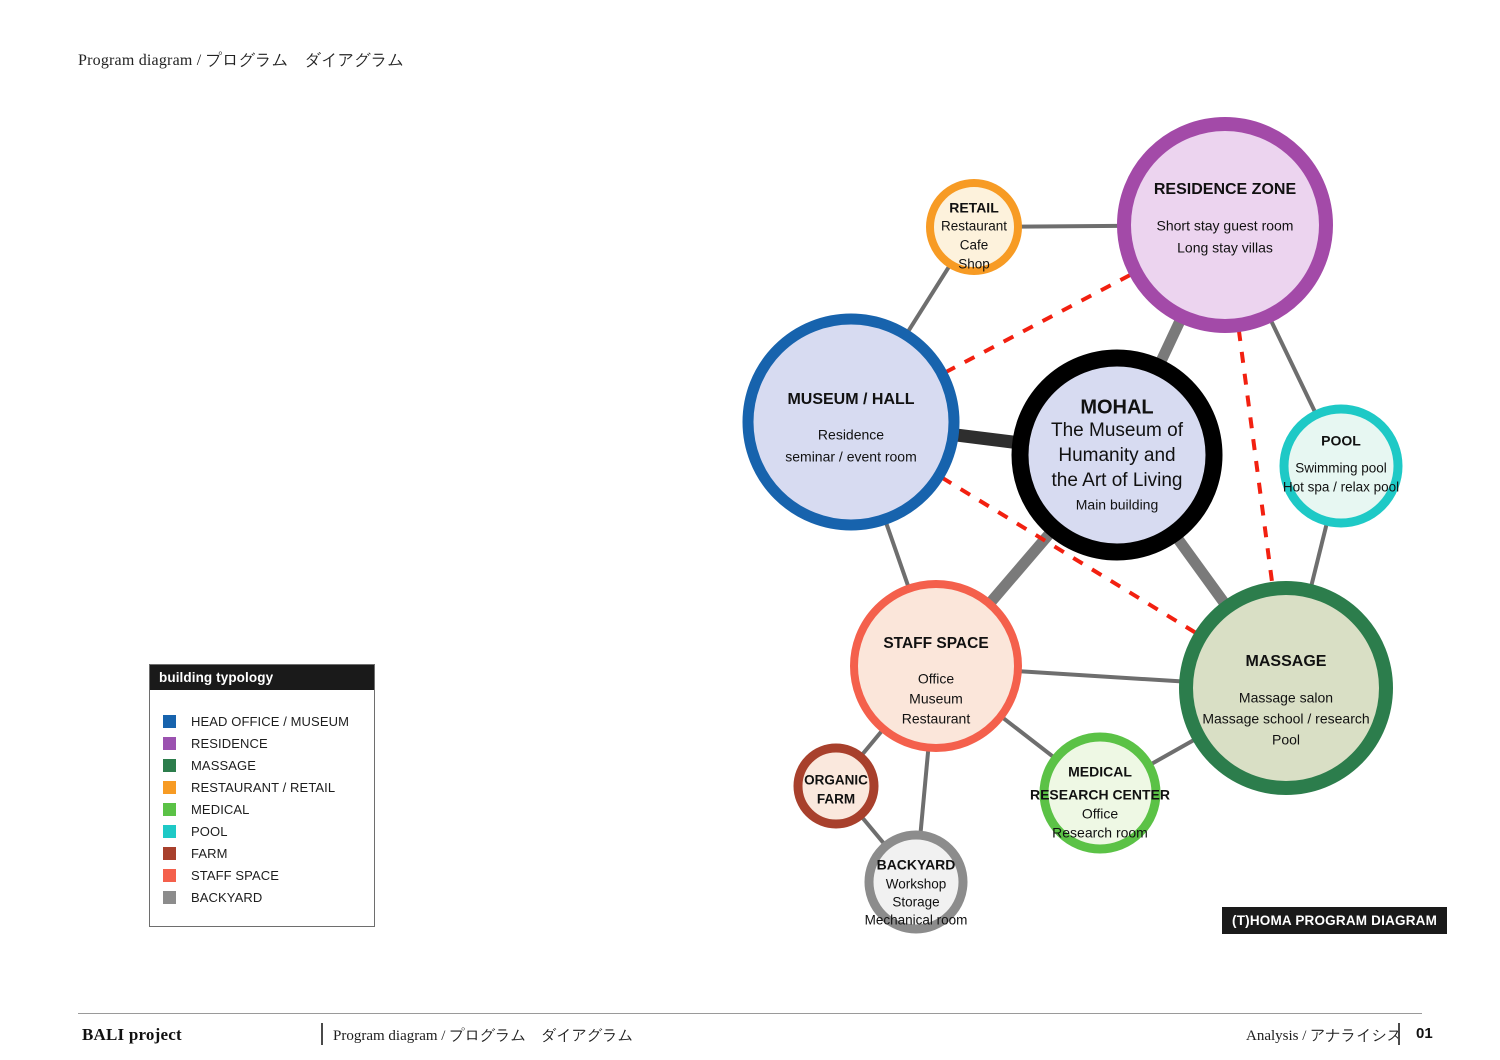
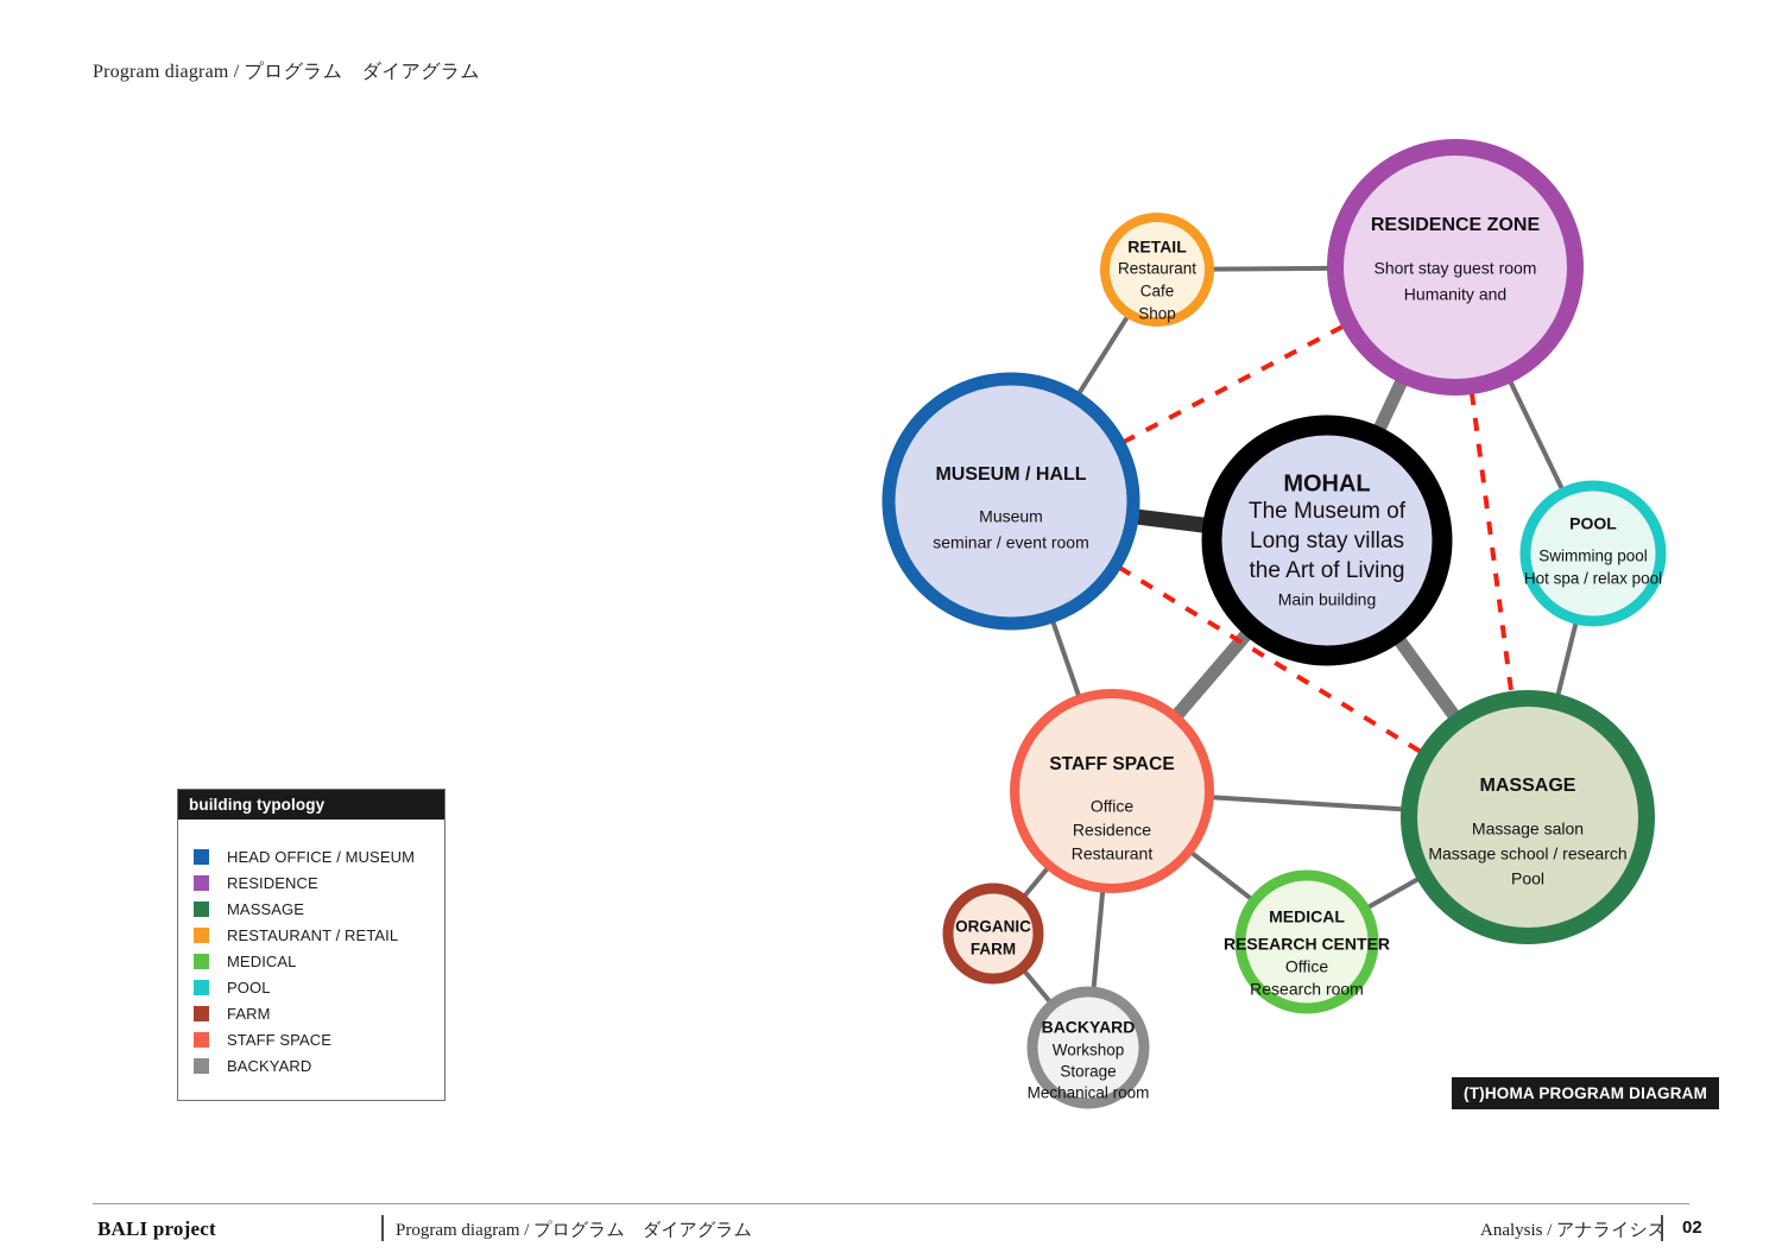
  Program diagram / プログラム ダイアグラム
  MOHAL
  The Museum of
- Humanity and
+ Long stay villas
  the Art of Living
  Main building
  RESIDENCE ZONE
  Short stay guest room
- Long stay villas
+ Humanity and
  MUSEUM / HALL
- Residence
+ Museum
  seminar / event room
  RETAIL
  Restaurant
  Cafe
  Shop
  POOL
  Swimming pool
  Hot spa / relax pool
  MASSAGE
  Massage salon
  Massage school / research
  Pool
  STAFF SPACE
  Office
- Museum
+ Residence
  Restaurant
  MEDICAL
  RESEARCH CENTER
  Office
  Research room
  ORGANIC
  FARM
  BACKYARD
  Workshop
  Storage
  Mechanical room
  building typology
  HEAD OFFICE / MUSEUM
  RESIDENCE
  MASSAGE
  RESTAURANT / RETAIL
  MEDICAL
  POOL
  FARM
  STAFF SPACE
  BACKYARD
  (T)HOMA PROGRAM DIAGRAM
  BALI project
  Program diagram / プログラム ダイアグラム
  Analysis / アナライシス
- 01
+ 02
